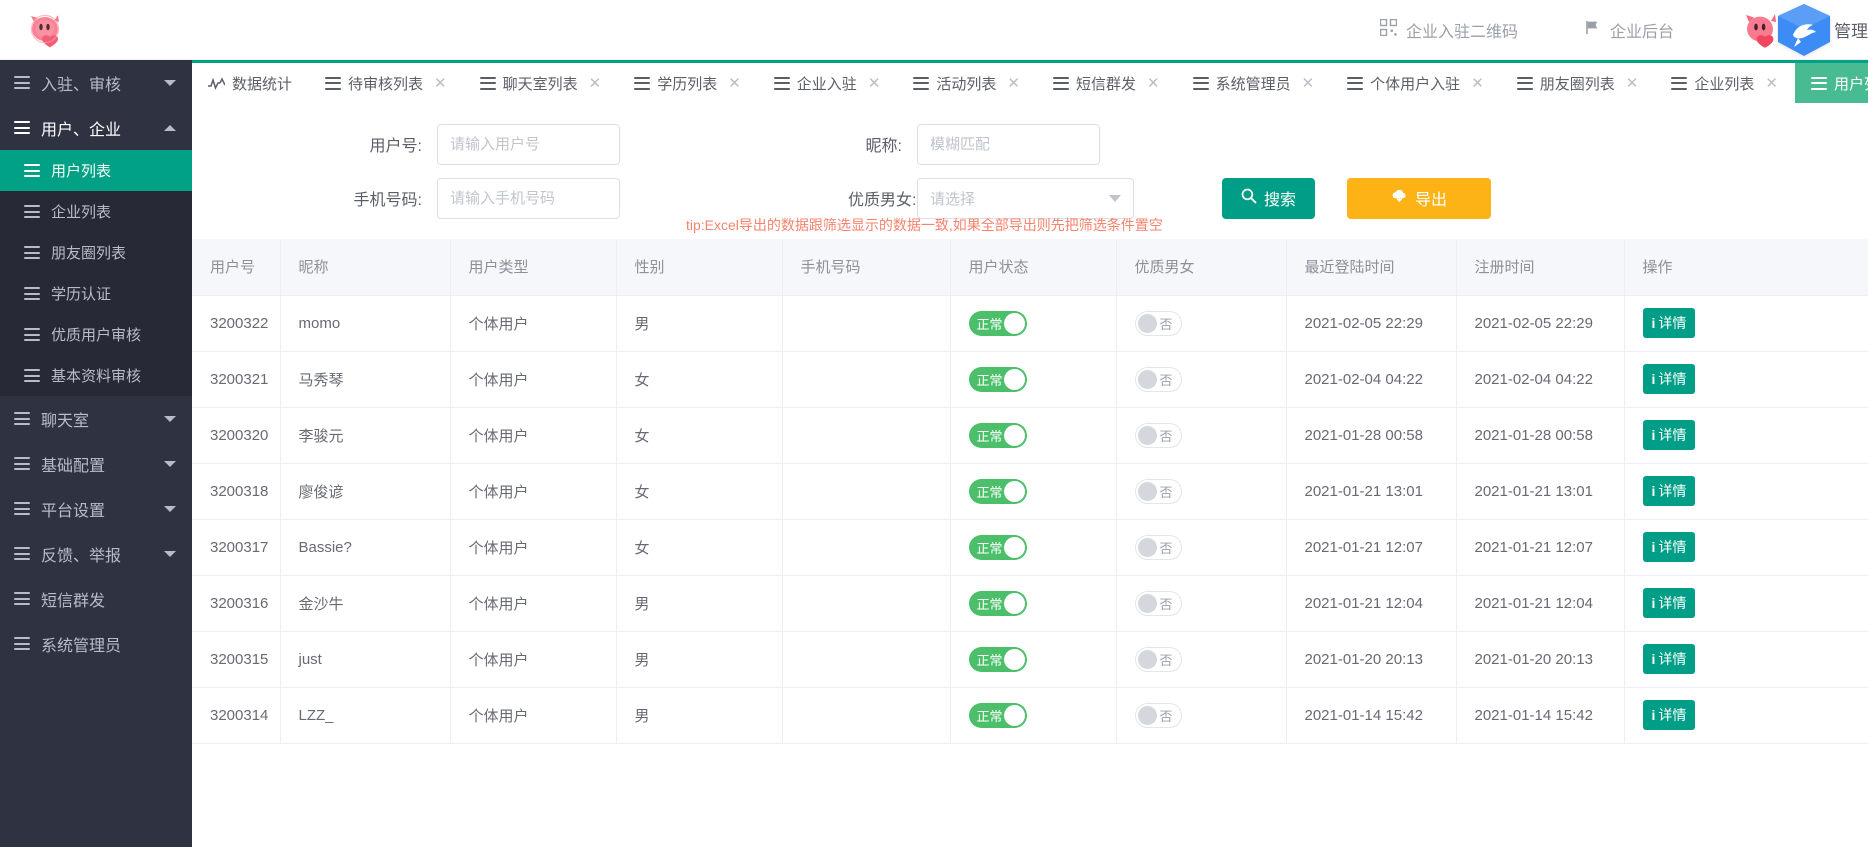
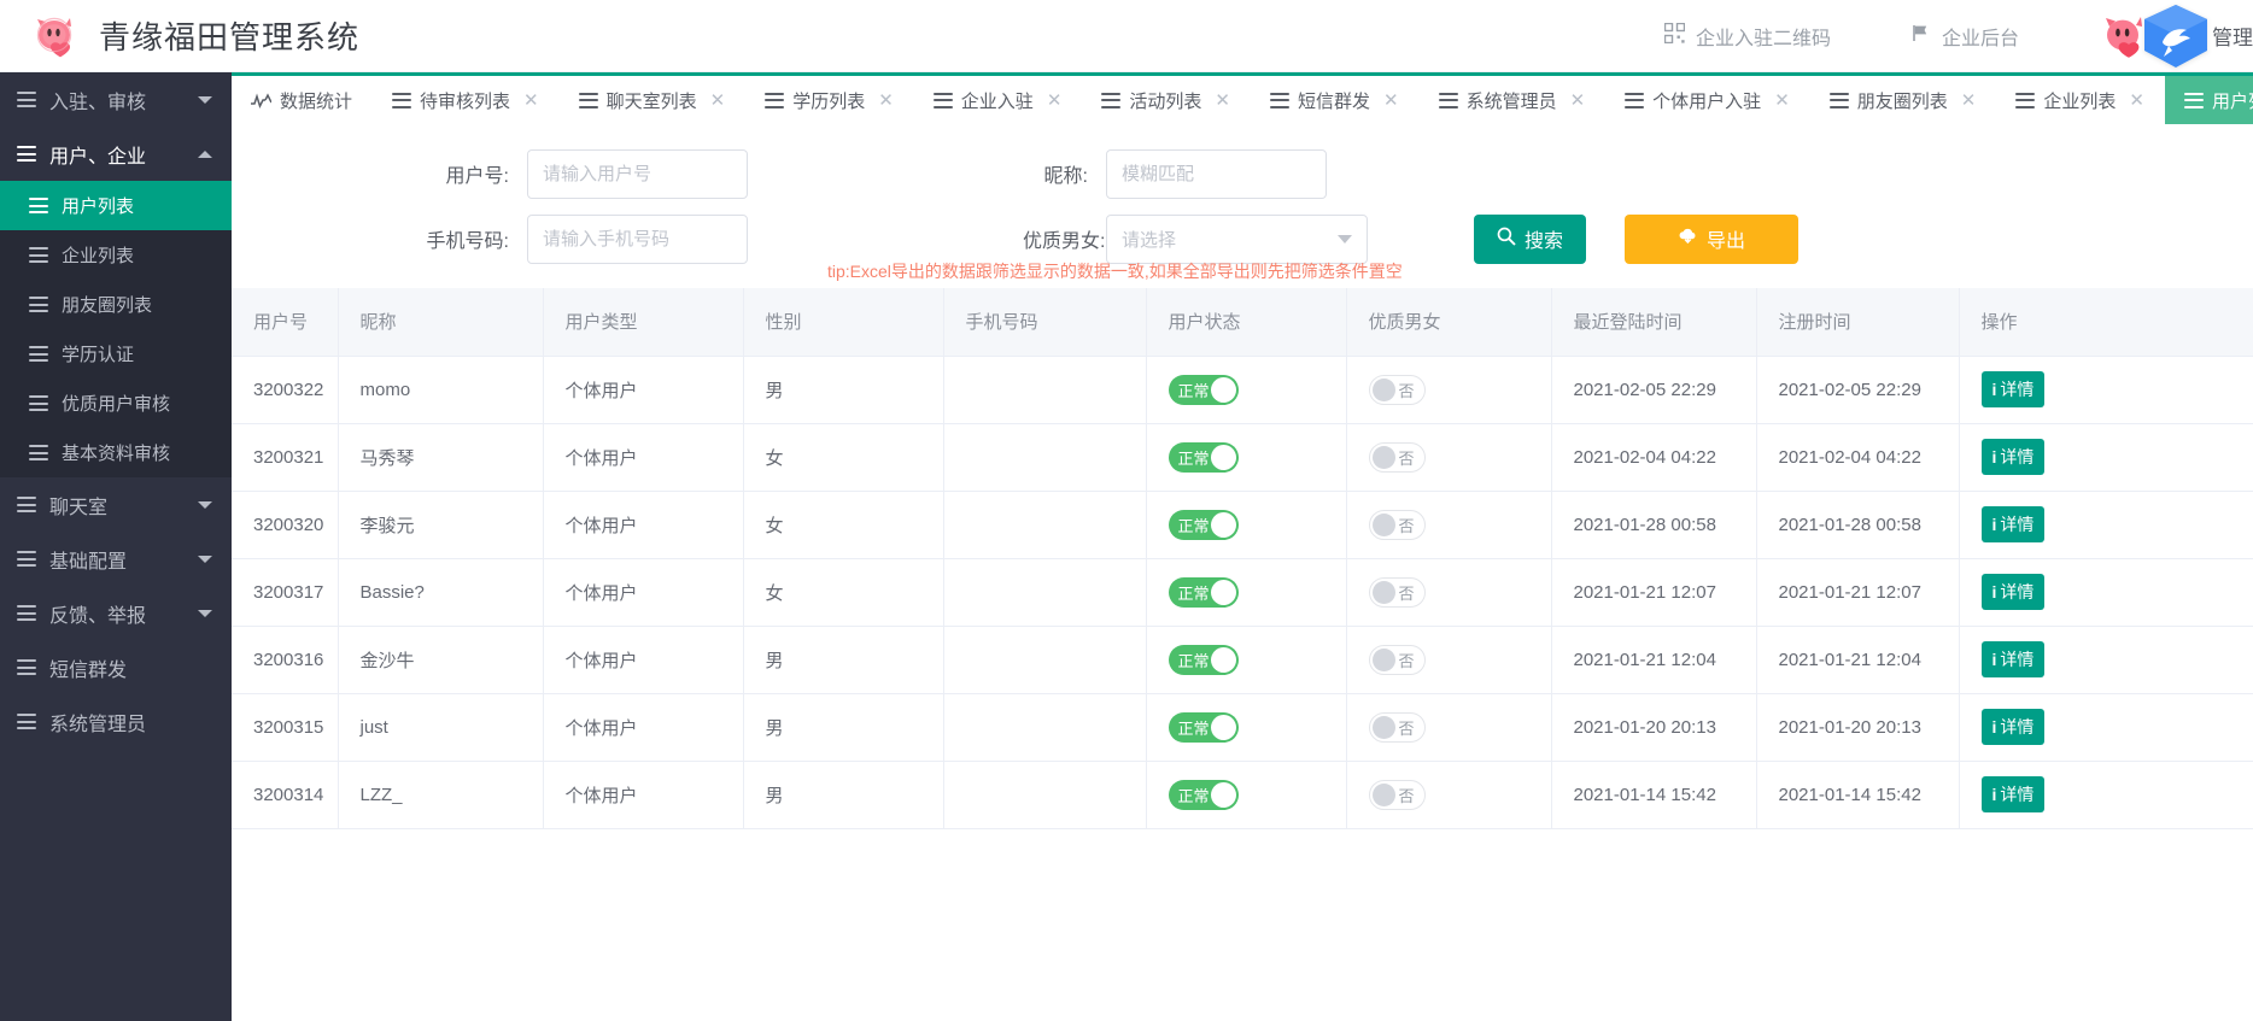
+ 青缘福田管理系统
  企业入驻二维码
  企业后台
  入驻、审核
  用户、企业
  用户列表
  企业列表
  朋友圈列表
  学历认证
  优质用户审核
  基本资料审核
  聊天室
  基础配置
- 平台设置
  反馈、举报
  短信群发
  系统管理员
  数据统计
  待审核列表
  ✕
  聊天室列表
  ✕
  学历列表
  ✕
  企业入驻
  ✕
  活动列表
  ✕
  短信群发
  ✕
  系统管理员
  ✕
  个体用户入驻
  ✕
  朋友圈列表
  ✕
  企业列表
  ✕
  用户号:
  请输入用户号
  昵称:
  模糊匹配
  手机号码:
  请输入手机号码
  优质男女:
  请选择
  搜索
  导出
  tip:Excel导出的数据跟筛选显示的数据一致,如果全部导出则先把筛选条件置空
  用户号	昵称	用户类型	性别	手机号码	用户状态	优质男女	最近登陆时间	注册时间	操作
  3200322	momo	个体用户	男		正常	否	2021-02-05 22:29	2021-02-05 22:29	i 详情
  3200321	马秀琴	个体用户	女		正常	否	2021-02-04 04:22	2021-02-04 04:22	i 详情
  3200320	李骏元	个体用户	女		正常	否	2021-01-28 00:58	2021-01-28 00:58	i 详情
- 3200318	廖俊谚	个体用户	女		正常	否	2021-01-21 13:01	2021-01-21 13:01	i 详情
  3200317	Bassie?	个体用户	女		正常	否	2021-01-21 12:07	2021-01-21 12:07	i 详情
  3200316	金沙牛	个体用户	男		正常	否	2021-01-21 12:04	2021-01-21 12:04	i 详情
  3200315	just	个体用户	男		正常	否	2021-01-20 20:13	2021-01-20 20:13	i 详情
  3200314	LZZ_	个体用户	男		正常	否	2021-01-14 15:42	2021-01-14 15:42	i 详情
